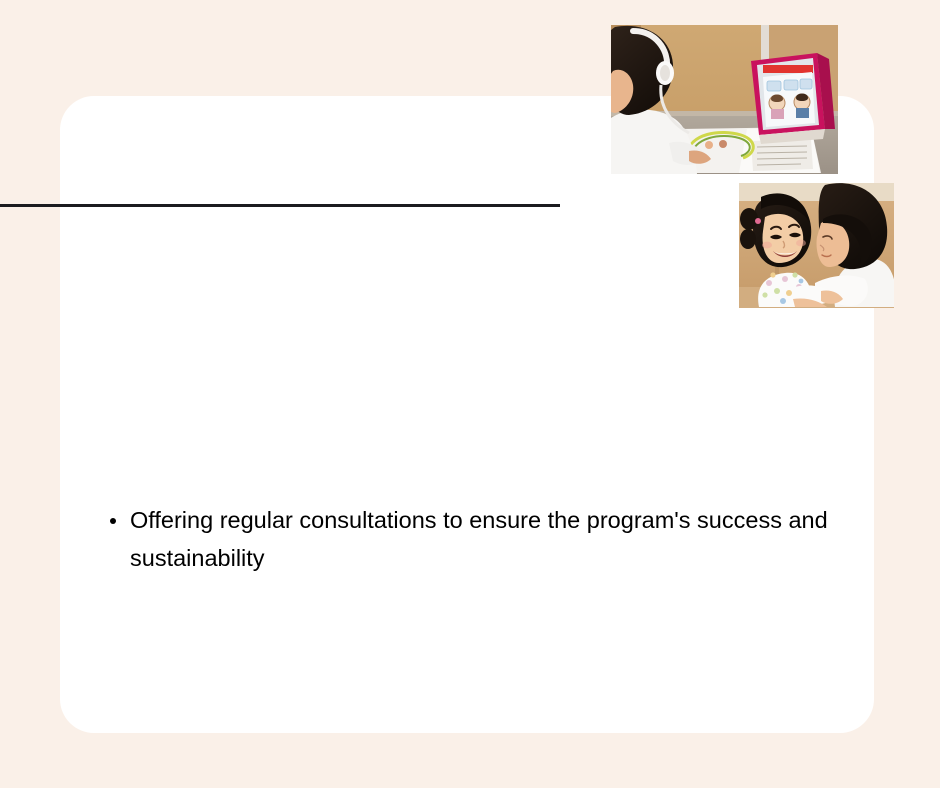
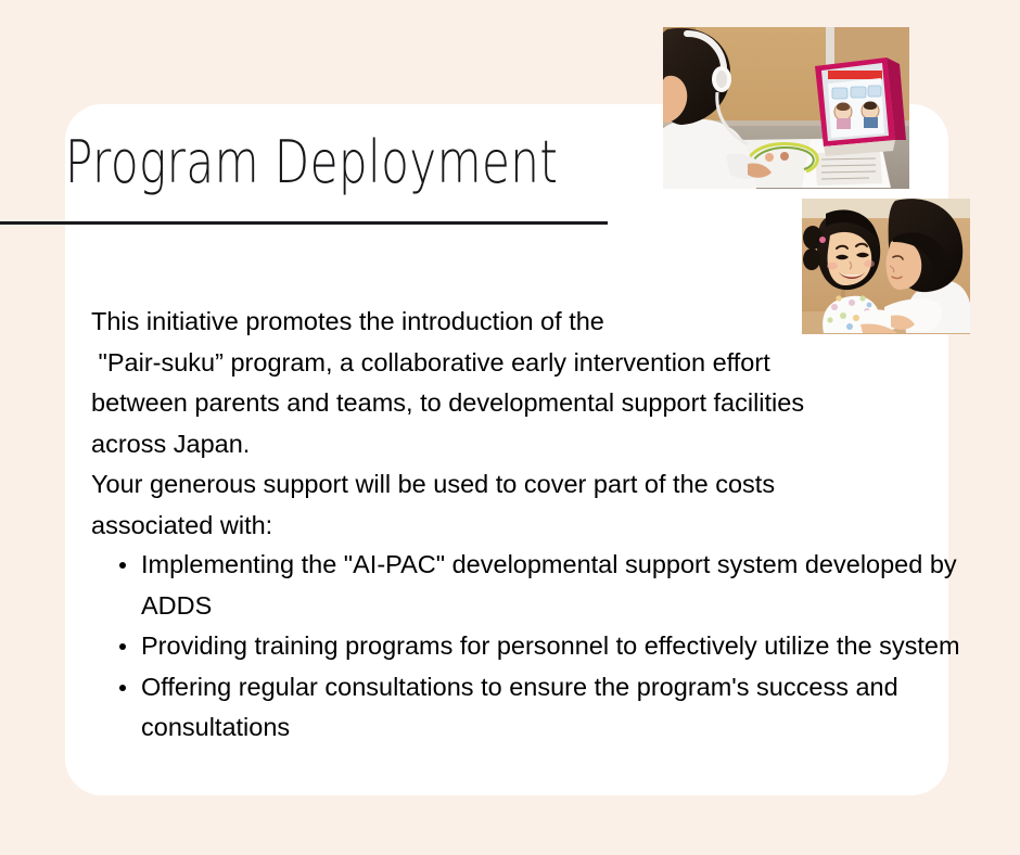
+ Program Deployment
+ This initiative promotes the introduction of the
+ "Pair-suku” program, a collaborative early intervention effort
+ between parents and teams, to developmental support facilities
+ across Japan.
+ Your generous support will be used to cover part of the costs
+ associated with:
+ Implementing the "AI-PAC" developmental support system developed by ADDS
+ Providing training programs for personnel to effectively utilize the system
- Offering regular consultations to ensure the program's success and sustainability
+ Offering regular consultations to ensure the program's success and consultations
